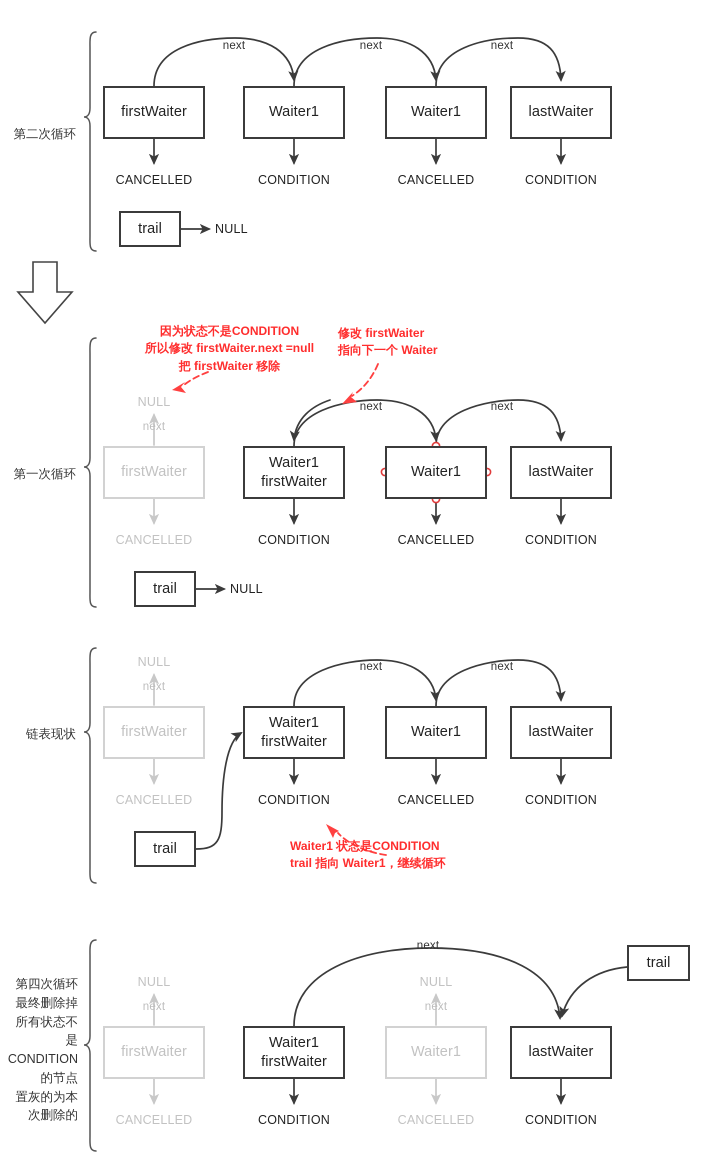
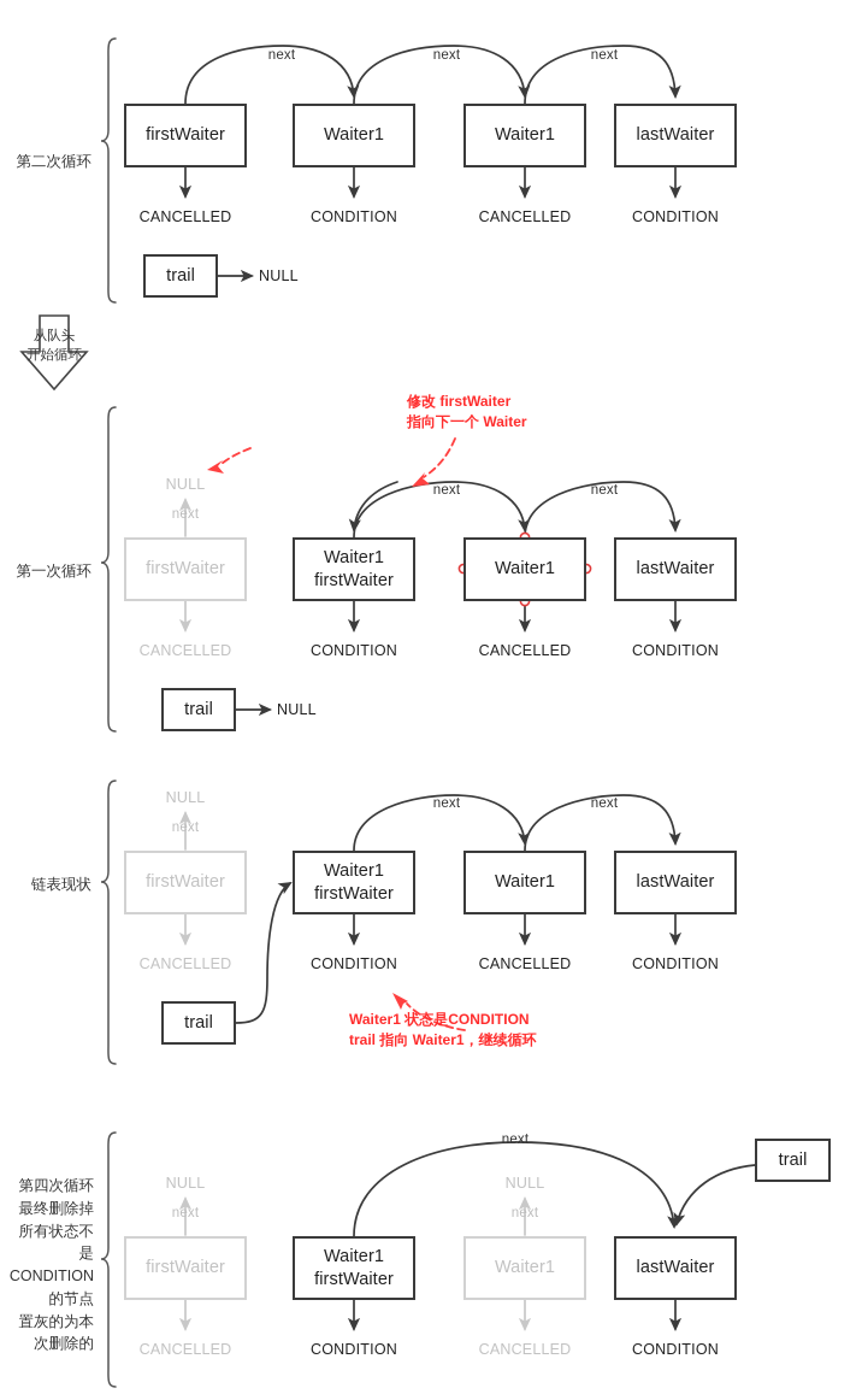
  第二次循环
  firstWaiter
  Waiter1
  Waiter1
  lastWaiter
  next
  next
  next
  CANCELLED
  CONDITION
  CANCELLED
  CONDITION
  trail
  NULL
+ 从队头
+ 开始循环
  第一次循环
- 因为状态不是CONDITION
- 所以修改 firstWaiter.next =null
- 把 firstWaiter 移除
  修改 firstWaiter
  指向下一个 Waiter
  NULL
  next
  firstWaiter
  Waiter1
  firstWaiter
  Waiter1
  lastWaiter
  next
  next
  CANCELLED
  CONDITION
  CANCELLED
  CONDITION
  trail
  NULL
  链表现状
  NULL
  next
  firstWaiter
  Waiter1
  firstWaiter
  Waiter1
  lastWaiter
  next
  next
  CANCELLED
  CONDITION
  CANCELLED
  CONDITION
  trail
  Waiter1 状态是CONDITION
  trail 指向 Waiter1，继续循环
  第四次循环
  最终删除掉
  所有状态不
  是
  CONDITION
  的节点
  置灰的为本
  次删除的
  NULL
  next
  NULL
  next
  firstWaiter
  Waiter1
  firstWaiter
  Waiter1
  lastWaiter
  next
  CANCELLED
  CONDITION
  CANCELLED
  CONDITION
  trail
